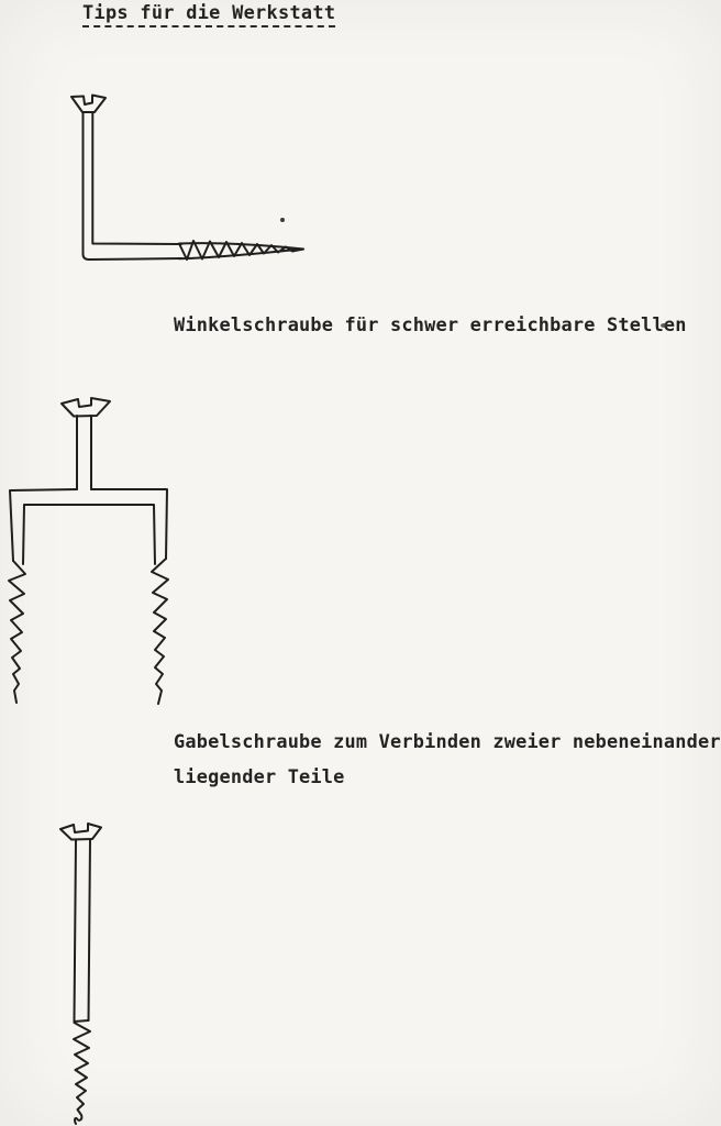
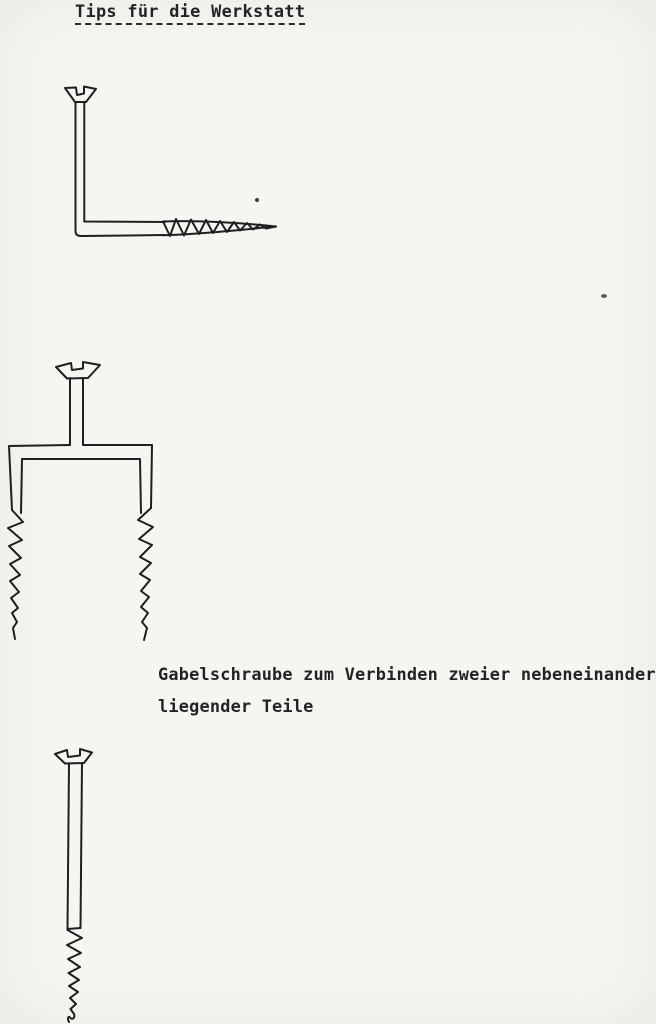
  Tips für die Werkstatt
- Winkelschraube für schwer erreichbare Stellen
  Gabelschraube zum Verbinden zweier nebeneinander
  liegender Teile
